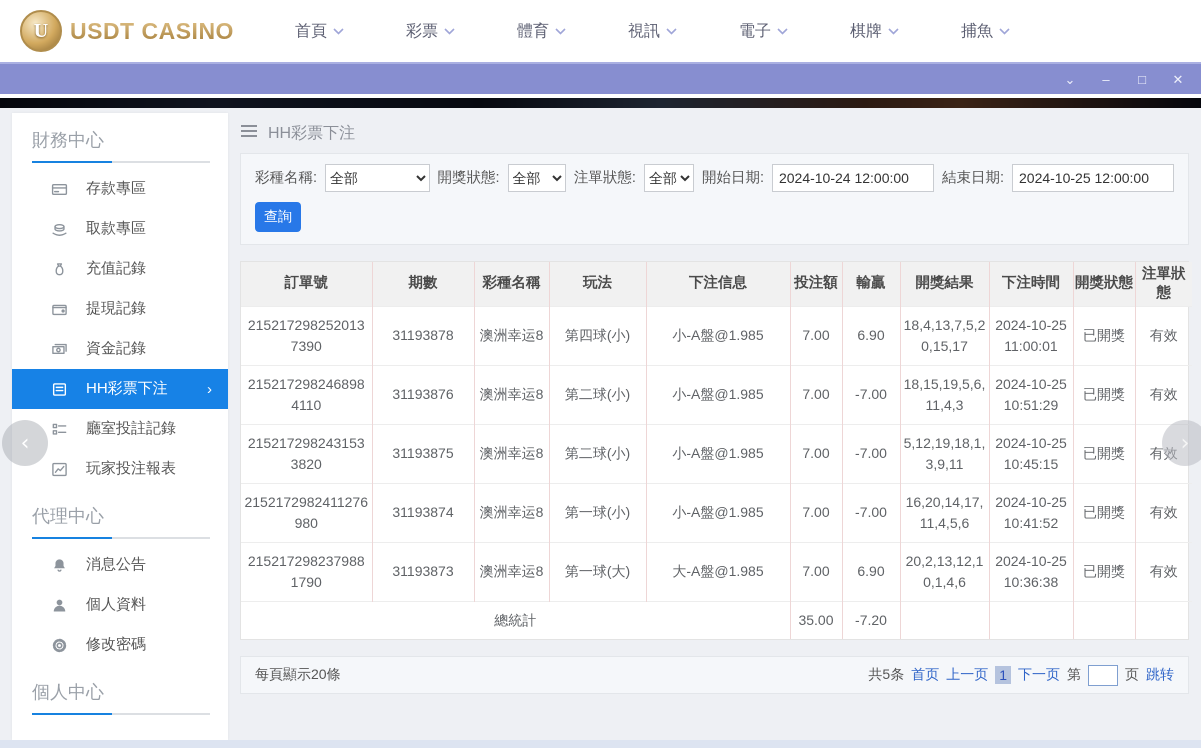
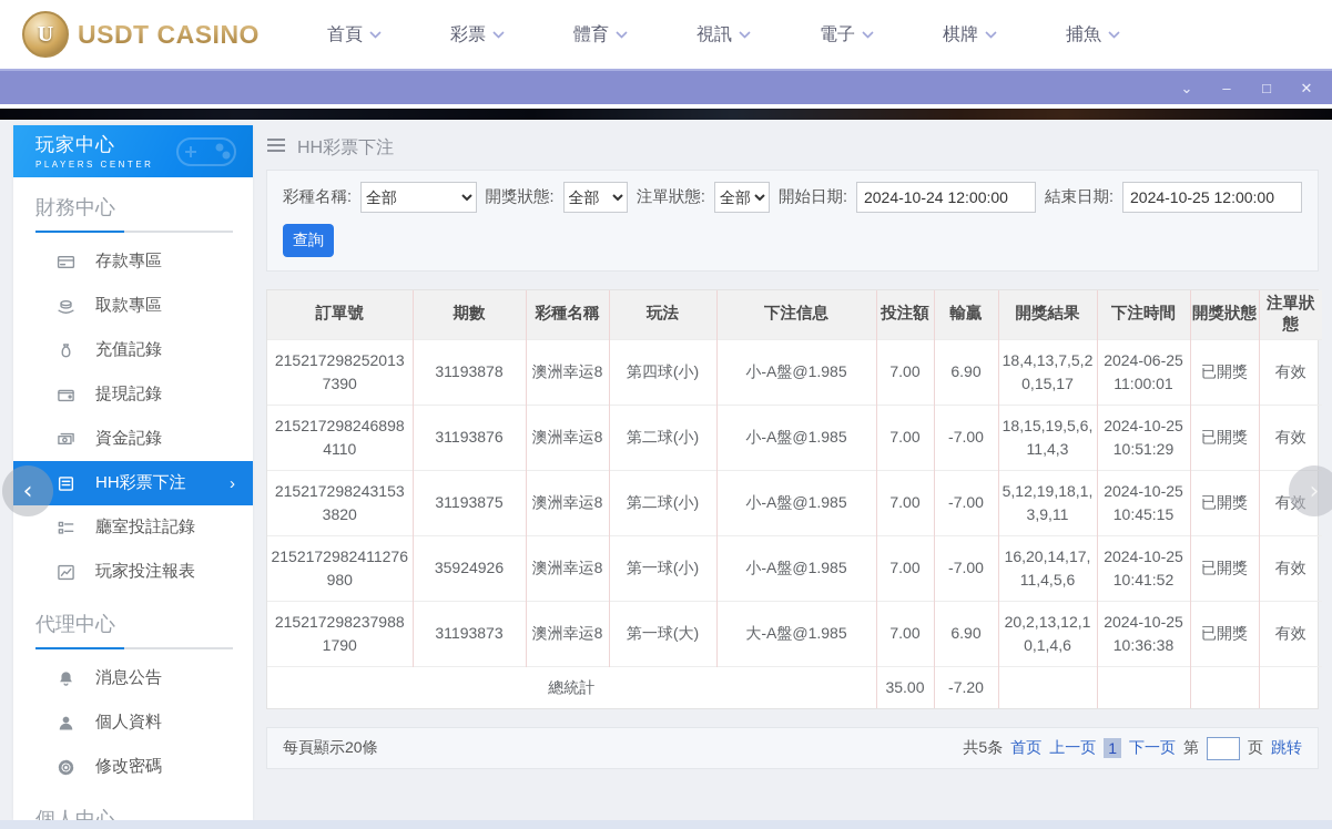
  U
  USDT CASINO
  首頁
  彩票
  體育
  視訊
  電子
  棋牌
  捕魚
  ⌄
  –
  □
  ✕
+ 玩家中心
+ PLAYERS CENTER
  財務中心
  存款專區
  取款專區
  充值記錄
  提現記錄
  資金記錄
  HH彩票下注
  ›
  廳室投註記錄
  玩家投注報表
  代理中心
  消息公告
  個人資料
  修改密碼
  個人中心
  ‹
  ›
  HH彩票下注
  彩種名稱:
  全部
  開獎狀態:
  全部
  注單狀態:
  全部
  開始日期:
  2024-10-24 12:00:00
  結束日期:
  2024-10-25 12:00:00
  查詢
  訂單號	期數	彩種名稱	玩法	下注信息	投注額	輸贏	開獎結果	下注時間	開獎狀態	注單狀態
- 2152172982520137390	31193878	澳洲幸运8	第四球(小)	小-A盤@1.985	7.00	6.90	18,4,13,7,5,20,15,17	2024-10-25 11:00:01	已開獎	有效
+ 2152172982520137390	31193878	澳洲幸运8	第四球(小)	小-A盤@1.985	7.00	6.90	18,4,13,7,5,20,15,17	2024-06-25 11:00:01	已開獎	有效
  2152172982468984110	31193876	澳洲幸运8	第二球(小)	小-A盤@1.985	7.00	-7.00	18,15,19,5,6,11,4,3	2024-10-25 10:51:29	已開獎	有效
  2152172982431533820	31193875	澳洲幸运8	第二球(小)	小-A盤@1.985	7.00	-7.00	5,12,19,18,1,3,9,11	2024-10-25 10:45:15	已開獎	有效
- 2152172982411276980	31193874	澳洲幸运8	第一球(小)	小-A盤@1.985	7.00	-7.00	16,20,14,17,11,4,5,6	2024-10-25 10:41:52	已開獎	有效
+ 2152172982411276980	35924926	澳洲幸运8	第一球(小)	小-A盤@1.985	7.00	-7.00	16,20,14,17,11,4,5,6	2024-10-25 10:41:52	已開獎	有效
  2152172982379881790	31193873	澳洲幸运8	第一球(大)	大-A盤@1.985	7.00	6.90	20,2,13,12,10,1,4,6	2024-10-25 10:36:38	已開獎	有效
  總統計	35.00	-7.20
  每頁顯示20條
  共5条
  首页
  上一页
  1
  下一页
  第
  页
  跳转
